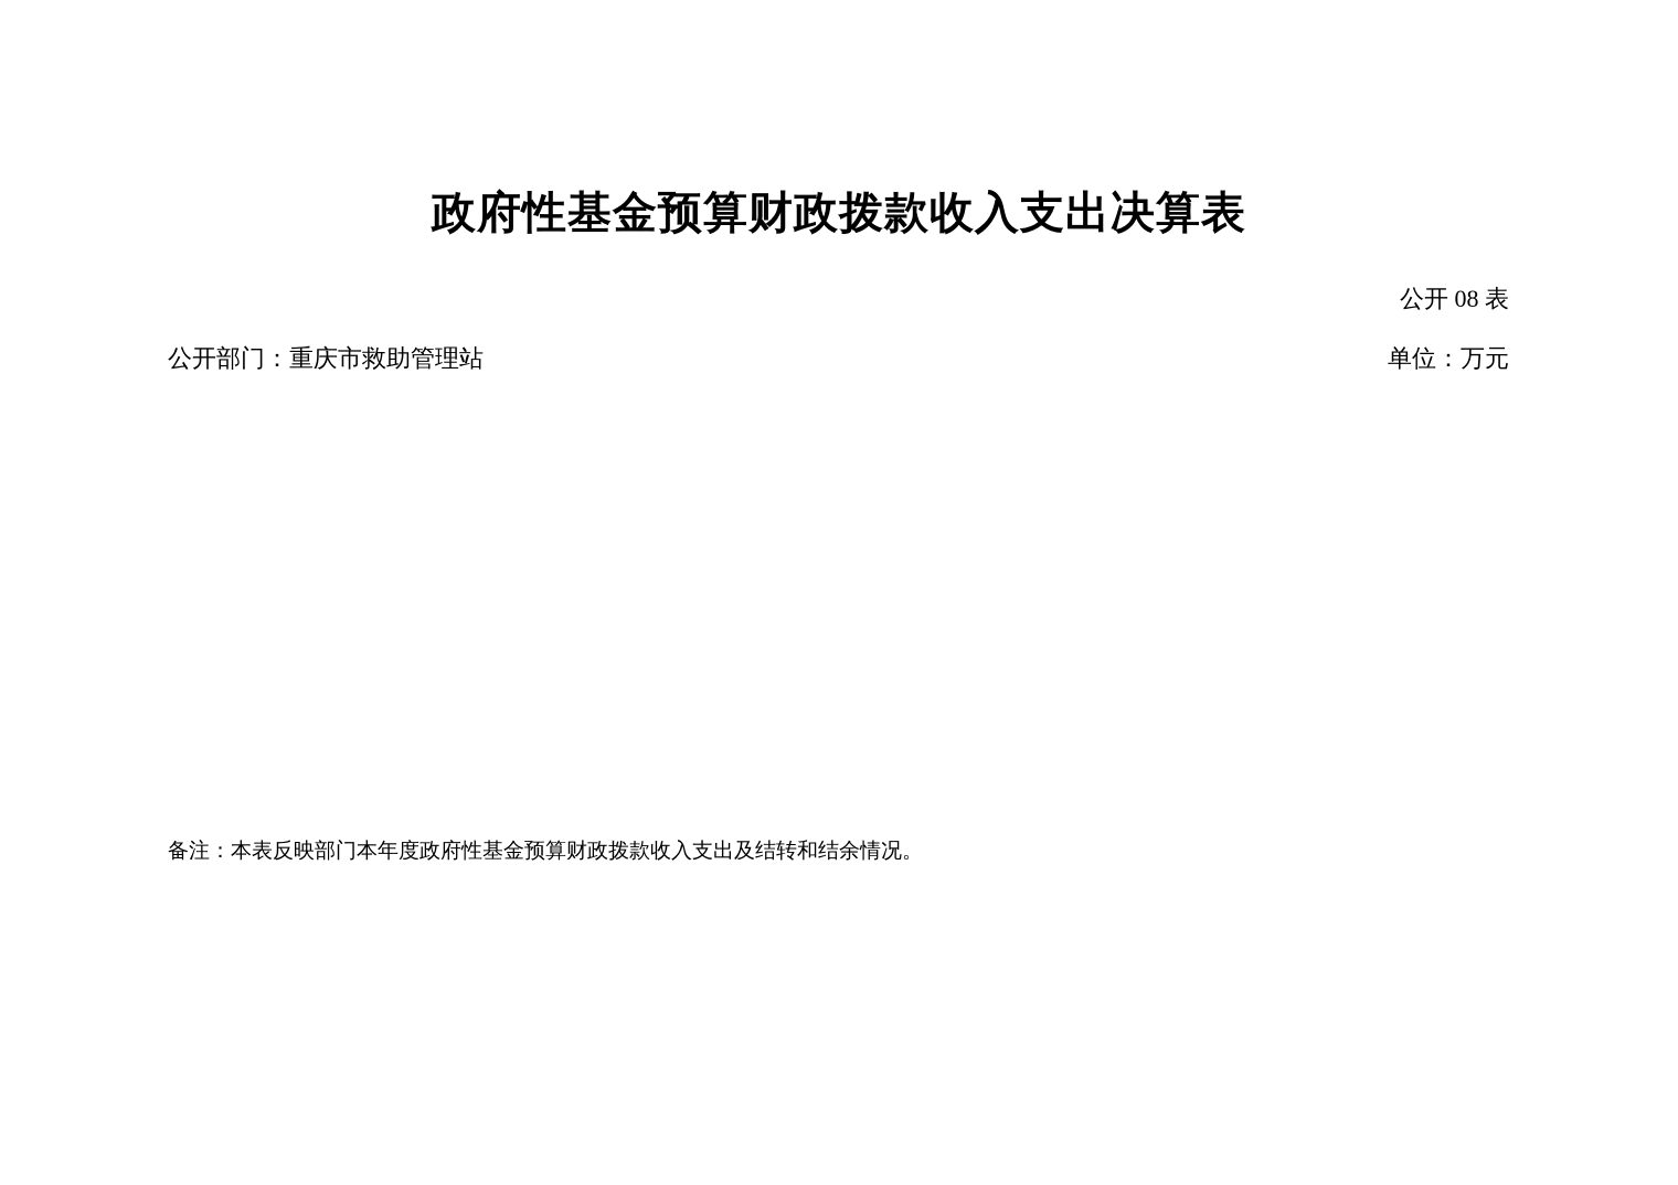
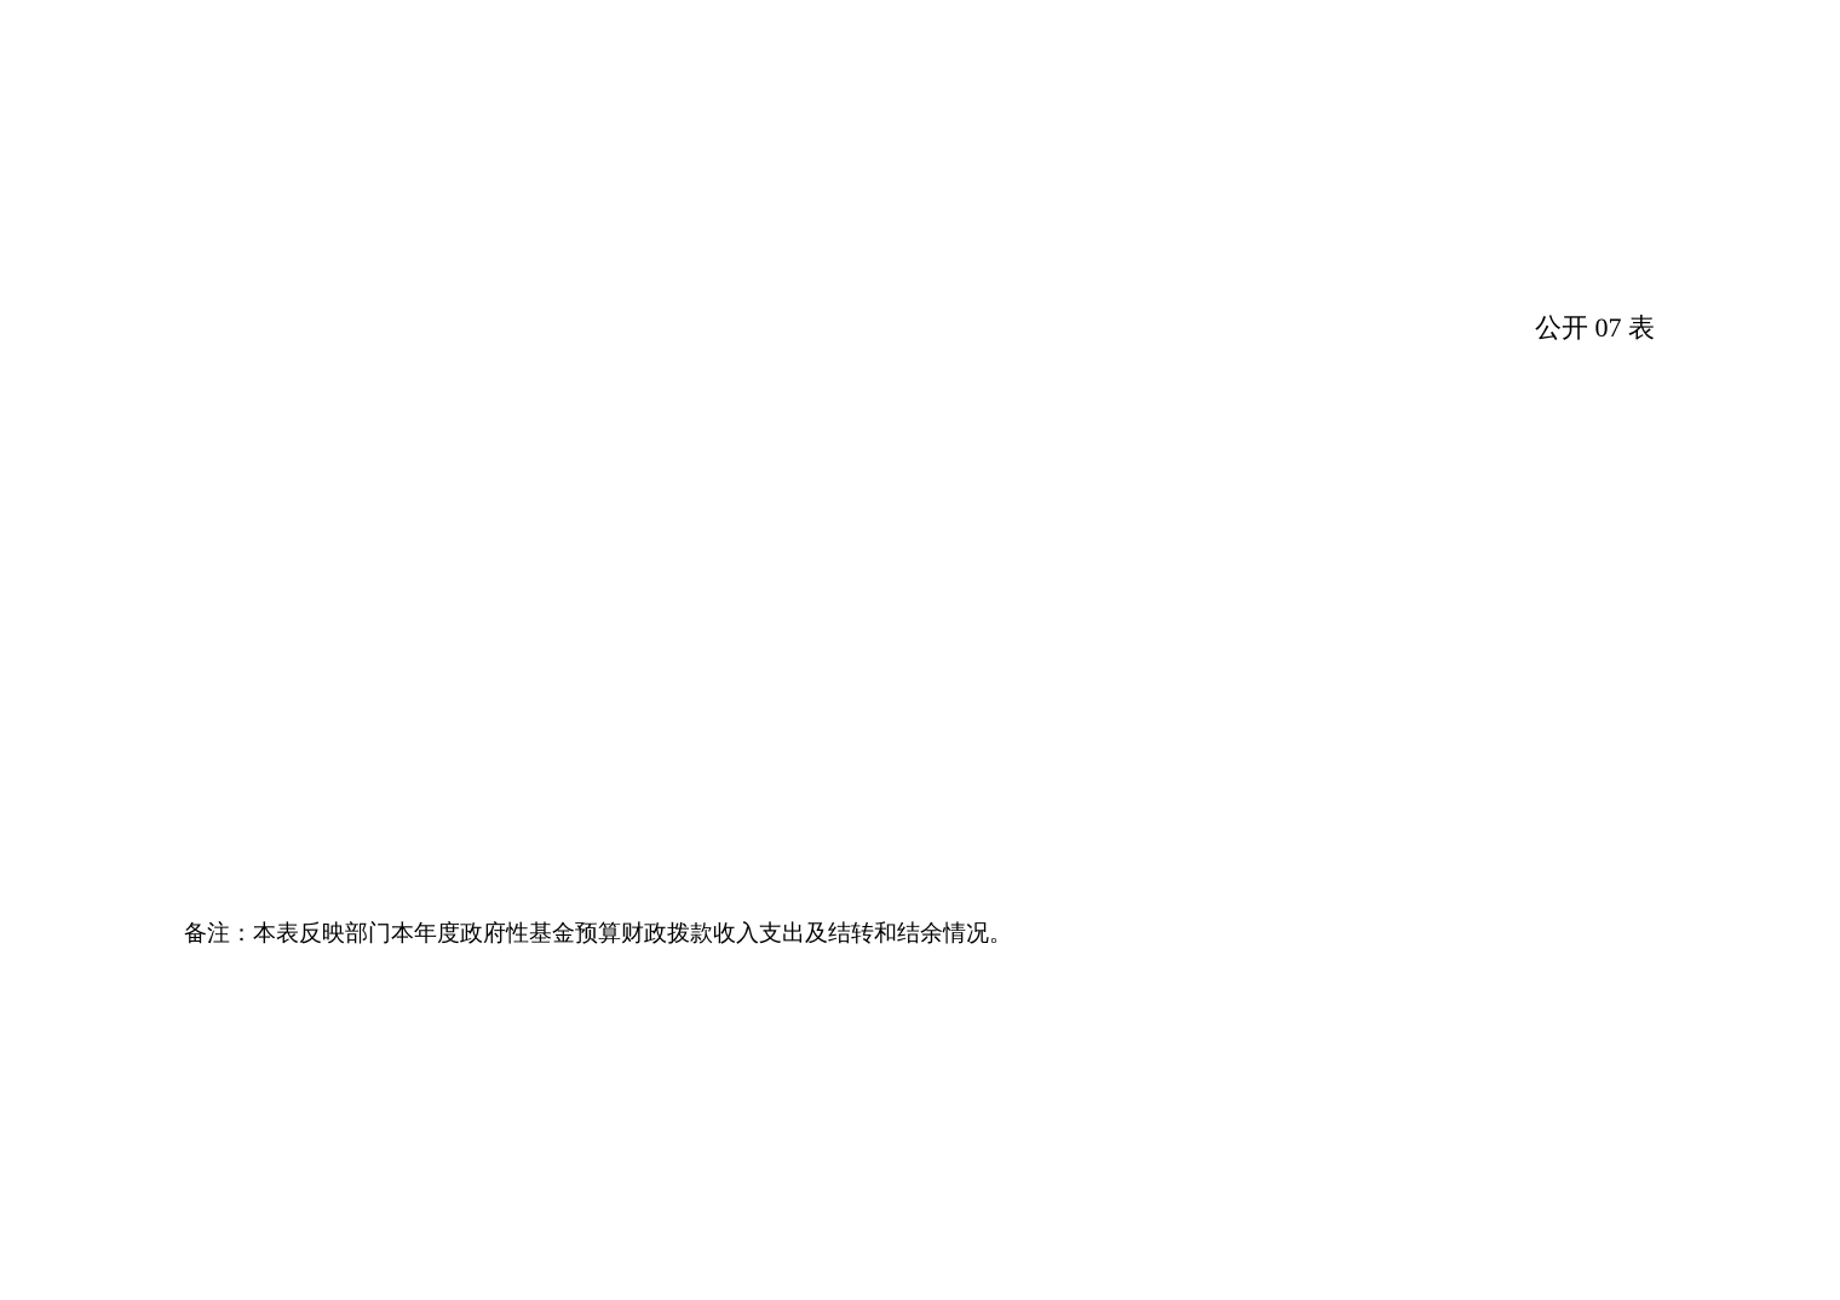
- 政府性基金预算财政拨款收入支出决算表
- 公开 08 表
+ 公开 07 表
- 公开部门：重庆市救助管理站
- 单位：万元
  备注：本表反映部门本年度政府性基金预算财政拨款收入支出及结转和结余情况。
